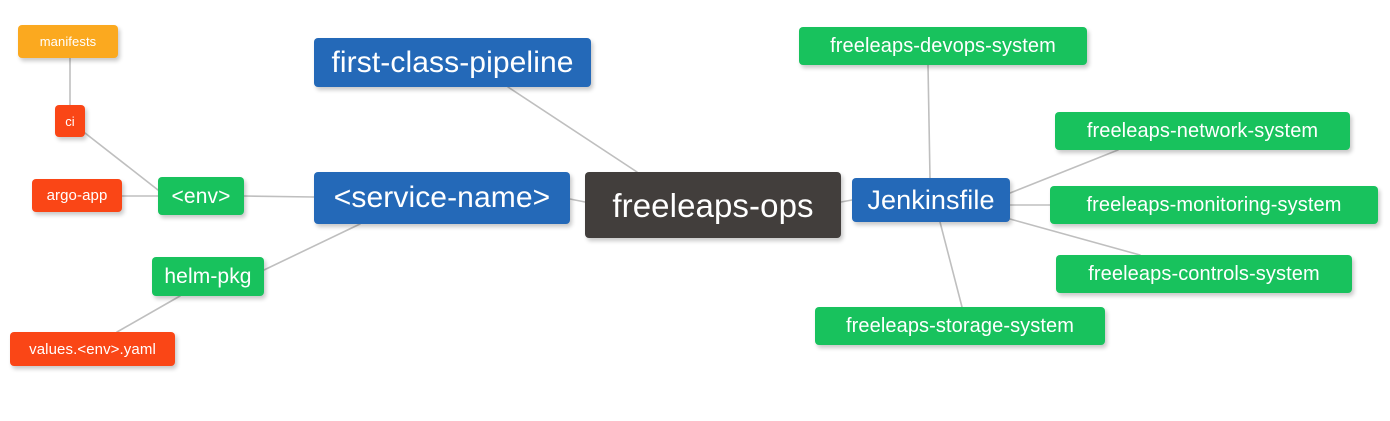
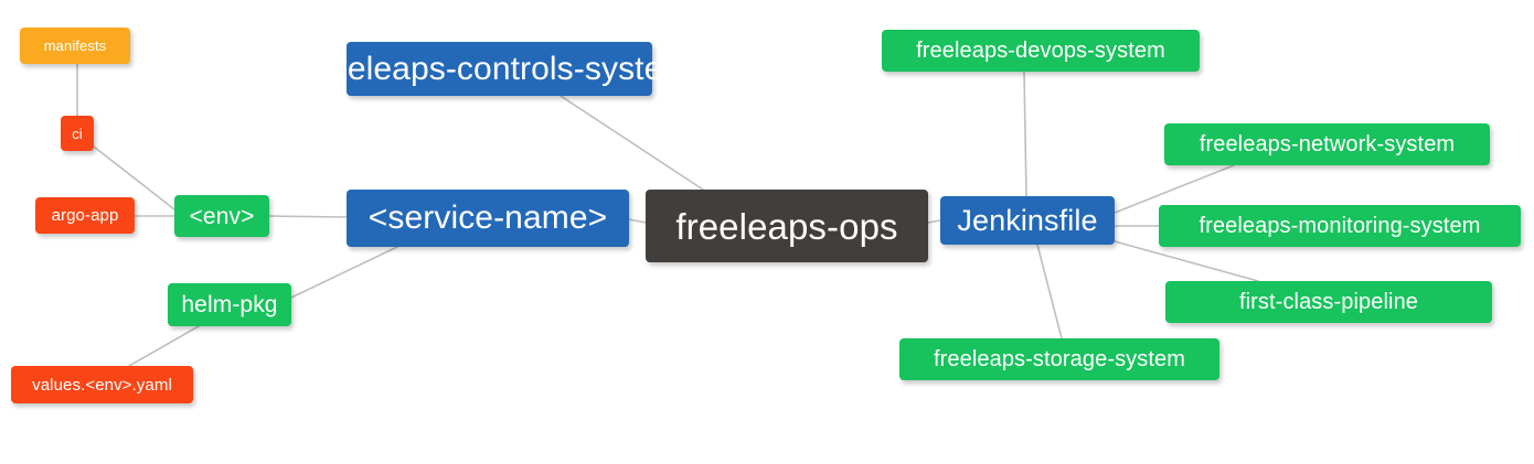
  manifests
  ci
  argo-app
  <env>
  helm-pkg
  values.<env>.yaml
- first-class-pipeline
+ freeleaps-controls-system
  <service-name>
  freeleaps-ops
  Jenkinsfile
  freeleaps-devops-system
  freeleaps-network-system
  freeleaps-monitoring-system
- freeleaps-controls-system
+ first-class-pipeline
  freeleaps-storage-system
